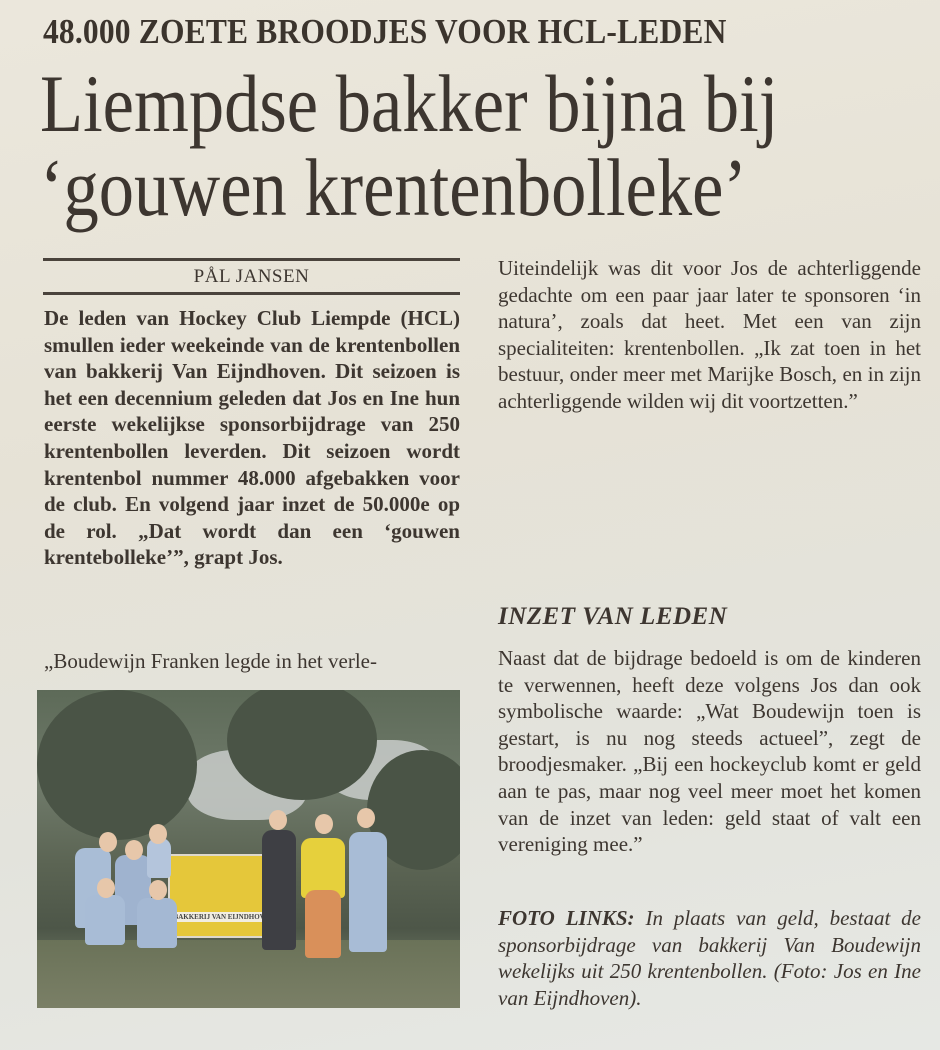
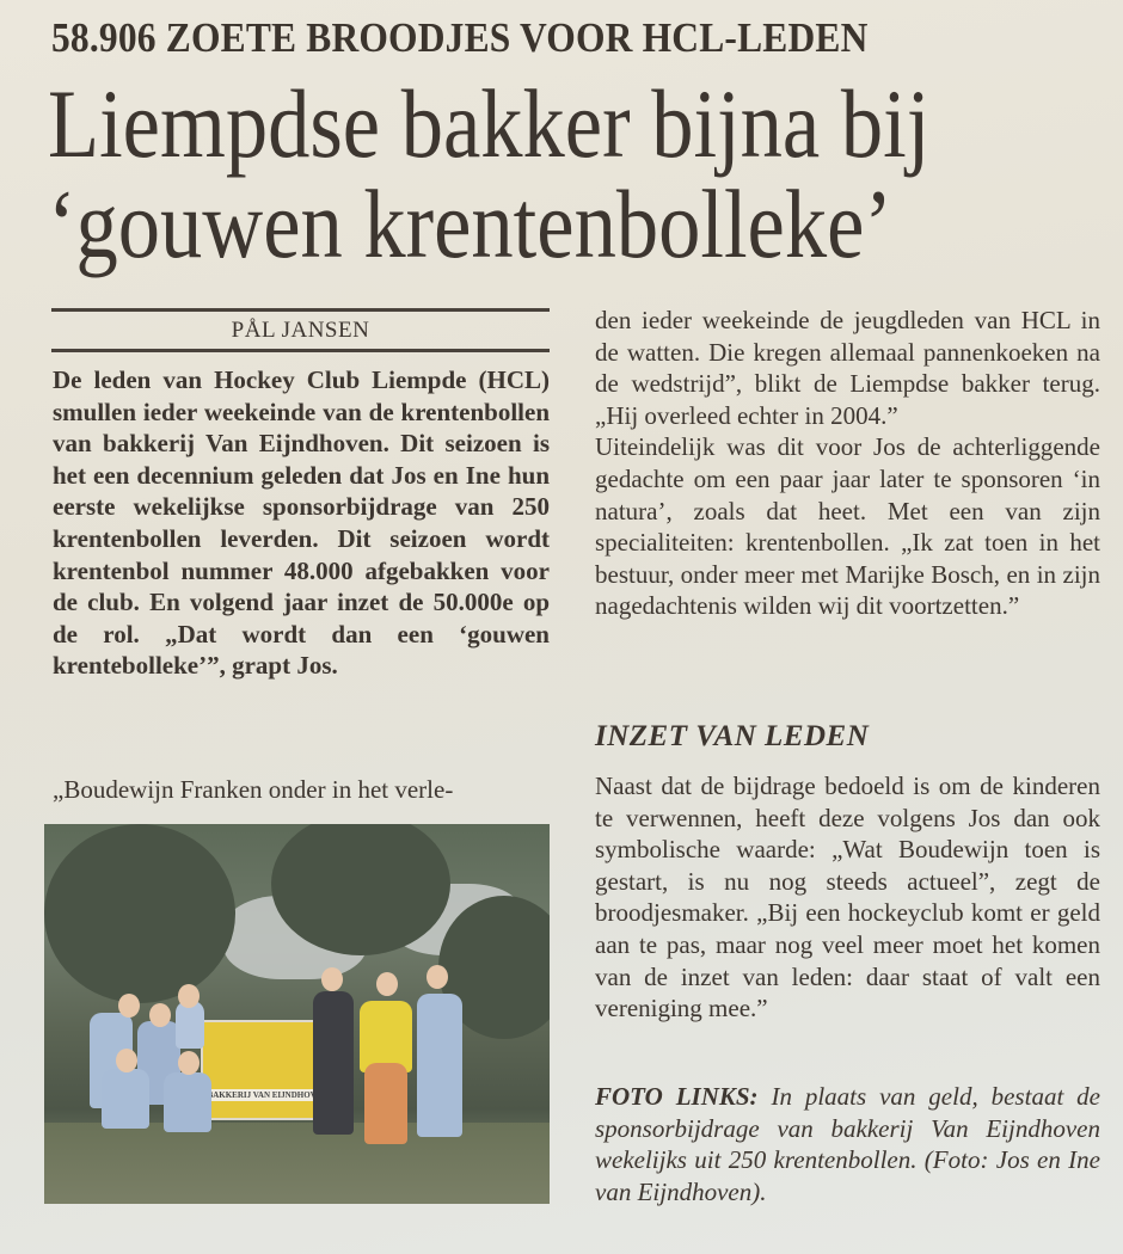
- 48.000 ZOETE BROODJES VOOR HCL-LEDEN
+ 58.906 ZOETE BROODJES VOOR HCL-LEDEN
  Liempdse bakker bijna bij
  ‘gouwen krentenbolleke’
  PÅL JANSEN
  De leden van Hockey Club Liempde (HCL) smullen ieder weekeinde van de krentenbollen van bakkerij Van Eijndhoven. Dit seizoen is het een decennium geleden dat Jos en Ine hun eerste wekelijkse sponsorbijdrage van 250 krentenbollen leverden. Dit seizoen wordt krentenbol nummer 48.000 afgebakken voor de club. En volgend jaar inzet de 50.000e op de rol. „Dat wordt dan een ‘gouwen krentebolleke’”, grapt Jos.
- „Boudewijn Franken legde in het verle-
+ „Boudewijn Franken onder in het verle-
  AKKERIJ VAN EIJNDHO
+ den ieder weekeinde de jeugdleden van HCL in de watten. Die kregen allemaal pannenkoeken na de wedstrijd”, blikt de Liempdse bakker terug. „Hij overleed echter in 2004.”
- Uiteindelijk was dit voor Jos de achterliggende gedachte om een paar jaar later te sponsoren ‘in natura’, zoals dat heet. Met een van zijn specialiteiten: krentenbollen. „Ik zat toen in het bestuur, onder meer met Marijke Bosch, en in zijn achterliggende wilden wij dit voortzetten.”
+ Uiteindelijk was dit voor Jos de achterliggende gedachte om een paar jaar later te sponsoren ‘in natura’, zoals dat heet. Met een van zijn specialiteiten: krentenbollen. „Ik zat toen in het bestuur, onder meer met Marijke Bosch, en in zijn nagedachtenis wilden wij dit voortzetten.”
  INZET VAN LEDEN
- Naast dat de bijdrage bedoeld is om de kinderen te verwennen, heeft deze volgens Jos dan ook symbolische waarde: „Wat Boudewijn toen is gestart, is nu nog steeds actueel”, zegt de broodjesmaker. „Bij een hockeyclub komt er geld aan te pas, maar nog veel meer moet het komen van de inzet van leden: geld staat of valt een vereniging mee.”
+ Naast dat de bijdrage bedoeld is om de kinderen te verwennen, heeft deze volgens Jos dan ook symbolische waarde: „Wat Boudewijn toen is gestart, is nu nog steeds actueel”, zegt de broodjesmaker. „Bij een hockeyclub komt er geld aan te pas, maar nog veel meer moet het komen van de inzet van leden: daar staat of valt een vereniging mee.”
- FOTO LINKS: In plaats van geld, bestaat de sponsorbijdrage van bakkerij Van Boudewijn wekelijks uit 250 krentenbollen. (Foto: Jos en Ine van Eijndhoven).
+ FOTO LINKS: In plaats van geld, bestaat de sponsorbijdrage van bakkerij Van Eijndhoven wekelijks uit 250 krentenbollen. (Foto: Jos en Ine van Eijndhoven).
